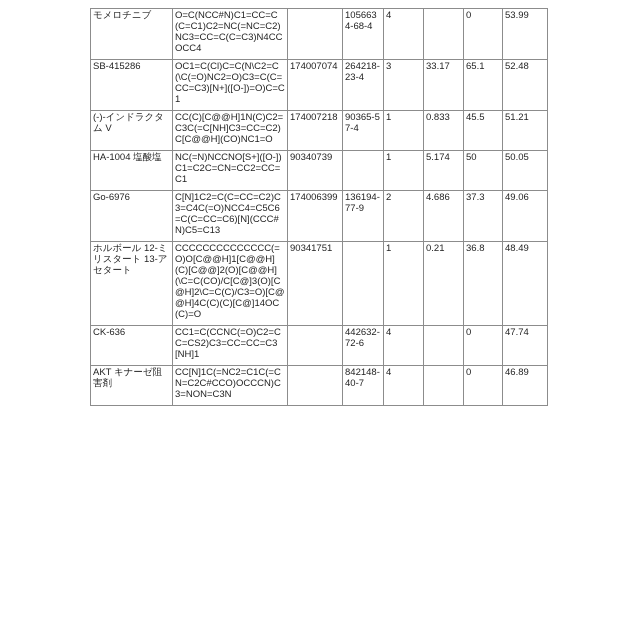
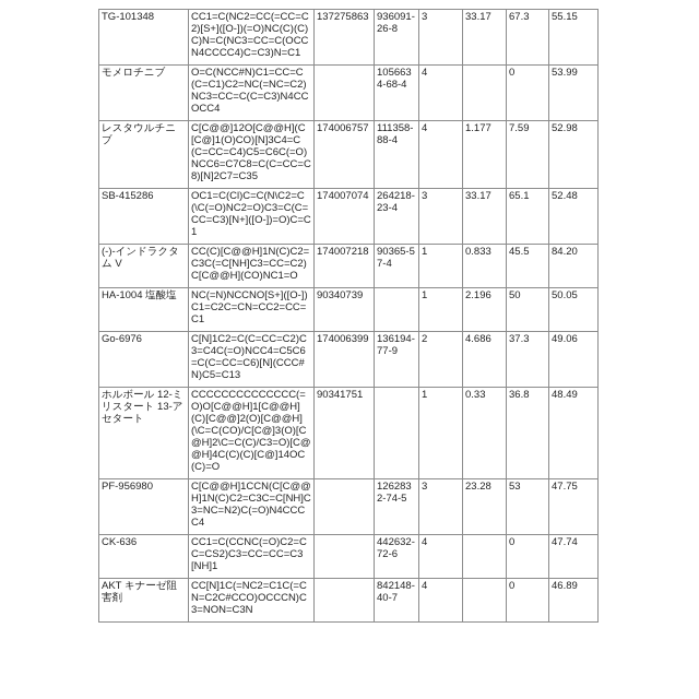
+ TG-101348	CC1=C(NC2=CC(=CC=C2)[S+]([O-])(=O)NC(C)(C)C)N=C(NC3=CC=C(OCCN4CCCC4)C=C3)N=C1	137275863	936091-26-8	3	33.17	67.3	55.15
  モメロチニブ	O=C(NCC#N)C1=CC=C(C=C1)C2=NC(=NC=C2)NC3=CC=C(C=C3)N4CCOCC4		1056634-68-4	4		0	53.99
+ レスタウルチニブ	C[C@@]12O[C@@H](C[C@]1(O)CO)[N]3C4=C(C=CC=C4)C5=C6C(=O)NCC6=C7C8=C(C=CC=C8)[N]2C7=C35	174006757	111358-88-4	4	1.177	7.59	52.98
  SB-415286	OC1=C(Cl)C=C(N\C2=C(\C(=O)NC2=O)C3=C(C=CC=C3)[N+]([O-])=O)C=C1	174007074	264218-23-4	3	33.17	65.1	52.48
- (-)-インドラクタム V	CC(C)[C@@H]1N(C)C2=C3C(=C[NH]C3=CC=C2)C[C@@H](CO)NC1=O	174007218	90365-57-4	1	0.833	45.5	51.21
+ (-)-インドラクタム V	CC(C)[C@@H]1N(C)C2=C3C(=C[NH]C3=CC=C2)C[C@@H](CO)NC1=O	174007218	90365-57-4	1	0.833	45.5	84.20
- HA-1004 塩酸塩	NC(=N)NCCNO[S+]([O-])C1=C2C=CN=CC2=CC=C1	90340739		1	5.174	50	50.05
+ HA-1004 塩酸塩	NC(=N)NCCNO[S+]([O-])C1=C2C=CN=CC2=CC=C1	90340739		1	2.196	50	50.05
  Go-6976	C[N]1C2=C(C=CC=C2)C3=C4C(=O)NCC4=C5C6=C(C=CC=C6)[N](CCC#N)C5=C13	174006399	136194-77-9	2	4.686	37.3	49.06
- ホルボール 12-ミリスタート 13-アセタート	CCCCCCCCCCCCCC(=O)O[C@@H]1[C@@H](C)[C@@]2(O)[C@@H](\C=C(CO)/C[C@]3(O)[C@H]2\C=C(C)/C3=O)[C@@H]4C(C)(C)[C@]14OC(C)=O	90341751		1	0.21	36.8	48.49
+ ホルボール 12-ミリスタート 13-アセタート	CCCCCCCCCCCCCC(=O)O[C@@H]1[C@@H](C)[C@@]2(O)[C@@H](\C=C(CO)/C[C@]3(O)[C@H]2\C=C(C)/C3=O)[C@@H]4C(C)(C)[C@]14OC(C)=O	90341751		1	0.33	36.8	48.49
+ PF-956980	C[C@@H]1CCN(C[C@@H]1N(C)C2=C3C=C[NH]C3=NC=N2)C(=O)N4CCCC4		1262832-74-5	3	23.28	53	47.75
  CK-636	CC1=C(CCNC(=O)C2=CC=CS2)C3=CC=CC=C3[NH]1		442632-72-6	4		0	47.74
  AKT キナーゼ阻害剤	CC[N]1C(=NC2=C1C(=CN=C2C#CCO)OCCCN)C3=NON=C3N		842148-40-7	4		0	46.89
